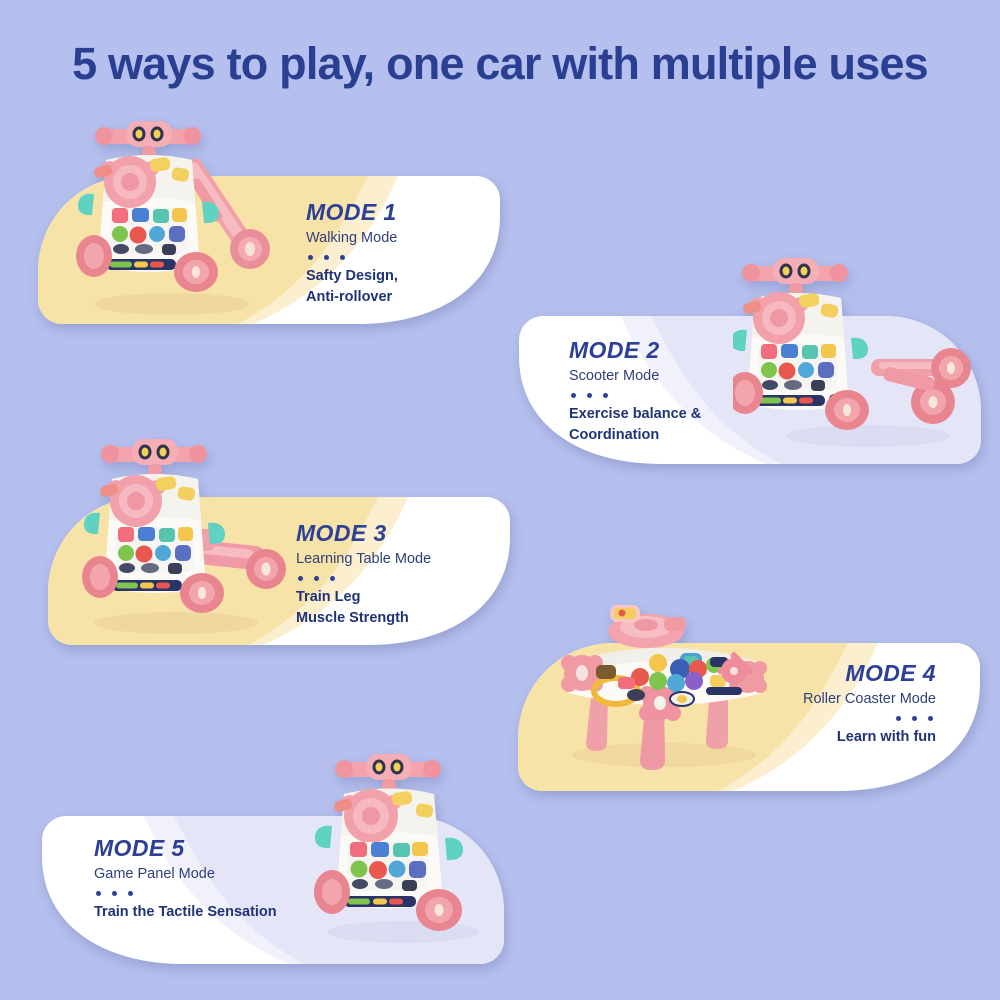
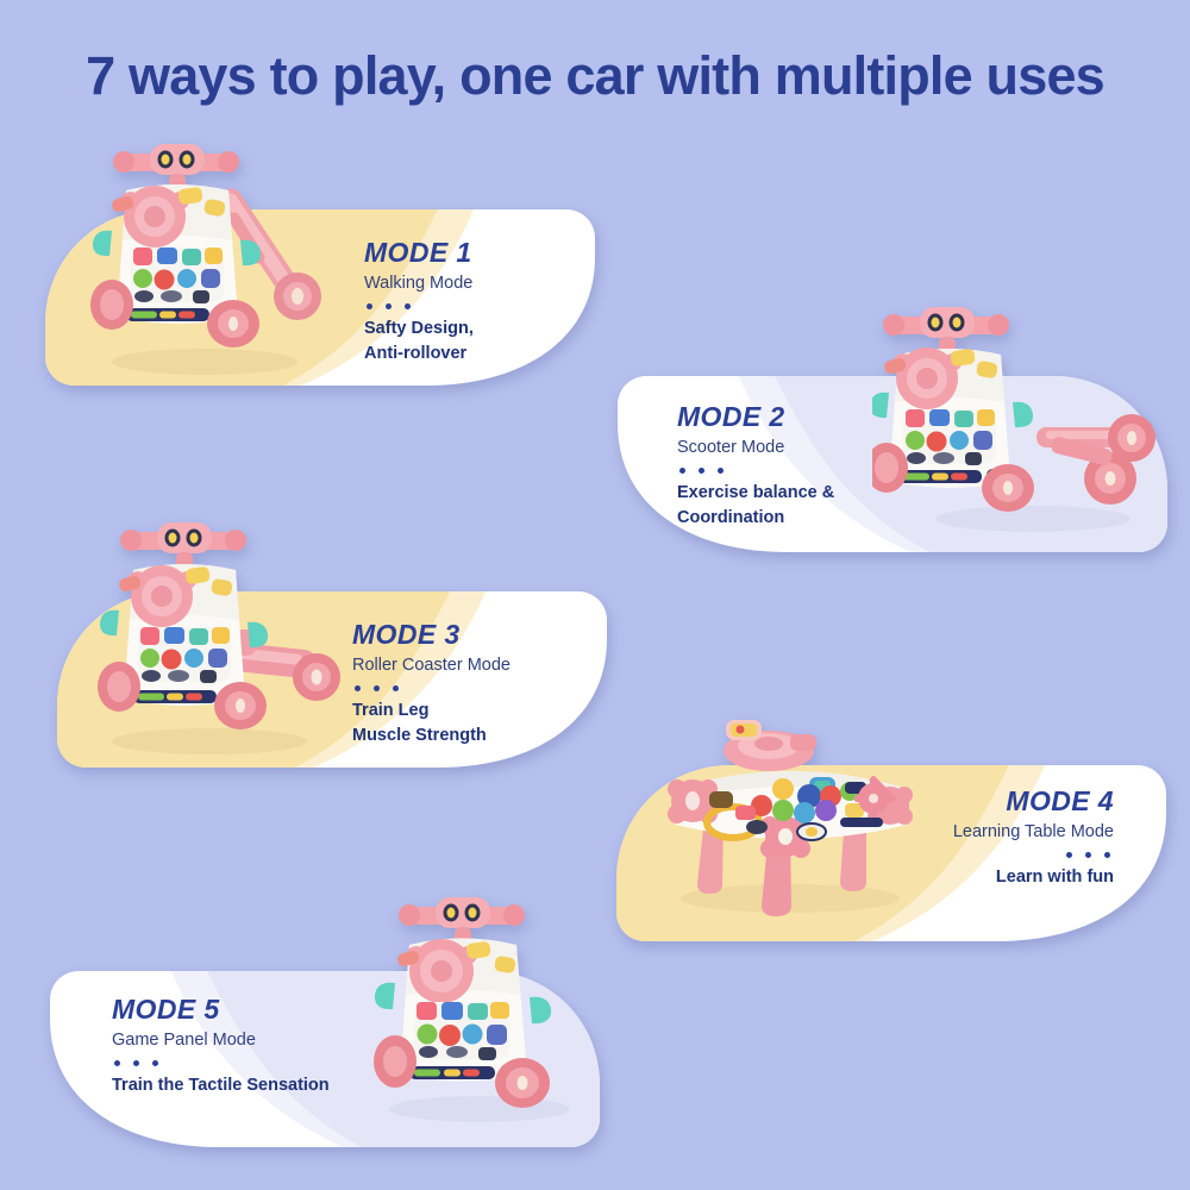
- 5 ways to play, one car with multiple uses
+ 7 ways to play, one car with multiple uses
  MODE 1
  Walking Mode
  Safty Design,
  Anti-rollover
  MODE 2
  Scooter Mode
  Exercise balance &
  Coordination
  MODE 3
- Learning Table Mode
+ Roller Coaster Mode
  Train Leg
  Muscle Strength
  MODE 4
- Roller Coaster Mode
+ Learning Table Mode
  Learn with fun
  MODE 5
  Game Panel Mode
  Train the Tactile Sensation
